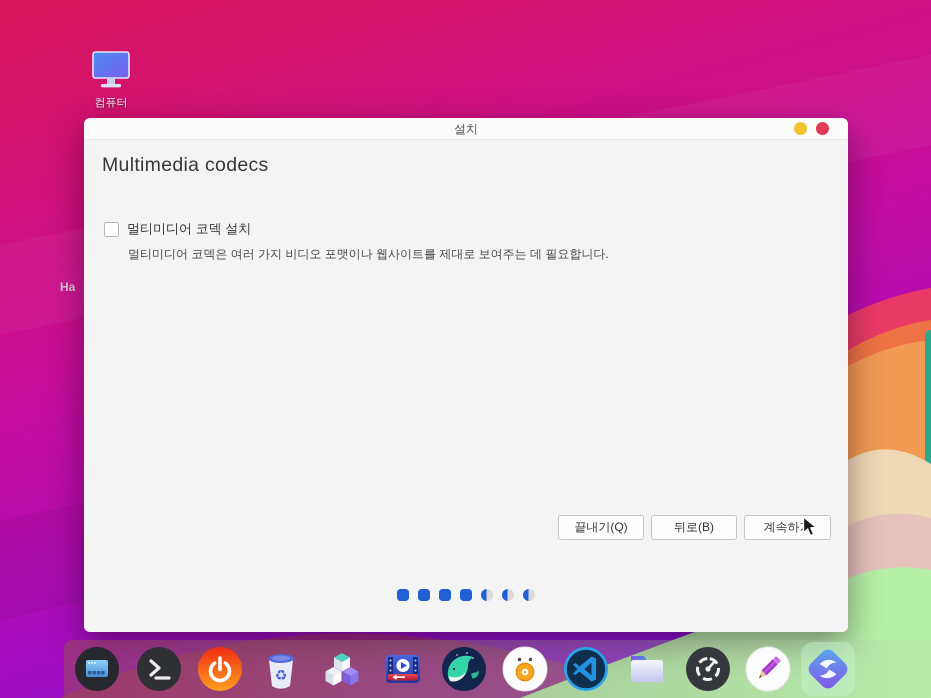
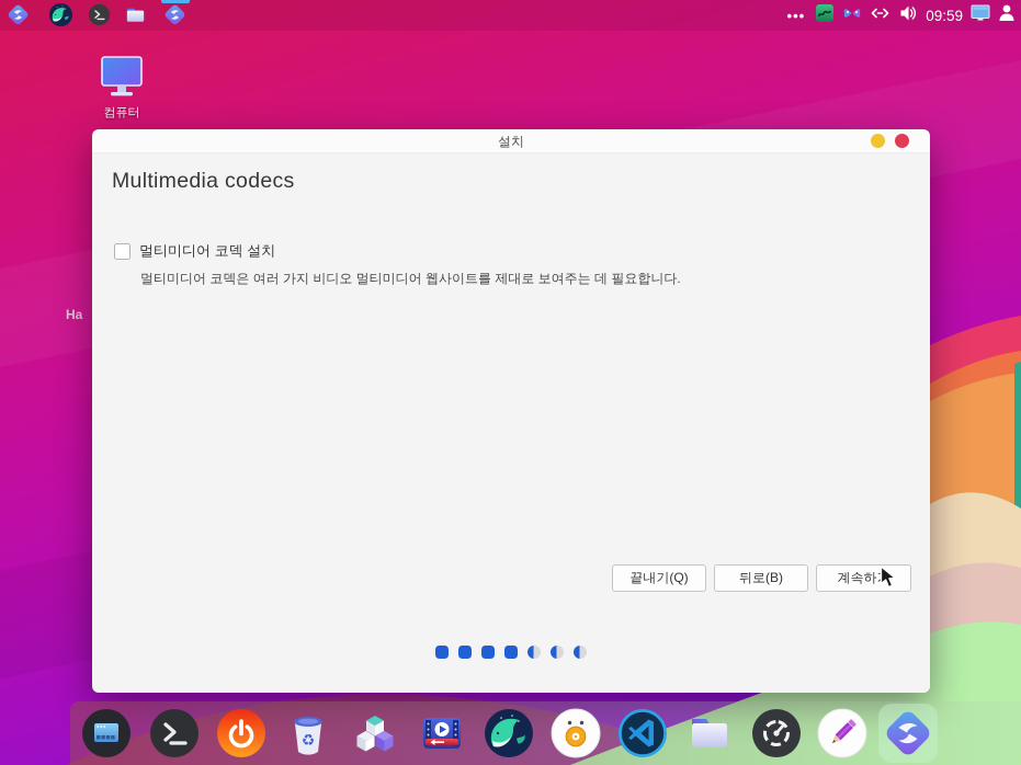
+ •••
+ 09:59
  컴퓨터
  Ha
  설치
  Multimedia codecs
  멀티미디어 코덱 설치
- 멀티미디어 코덱은 여러 가지 비디오 포맷이나 웹사이트를 제대로 보여주는 데 필요합니다.
+ 멀티미디어 코덱은 여러 가지 비디오 멀티미디어 웹사이트를 제대로 보여주는 데 필요합니다.
  끝내기(Q)
  뒤로(B)
  계속하
  ♻
